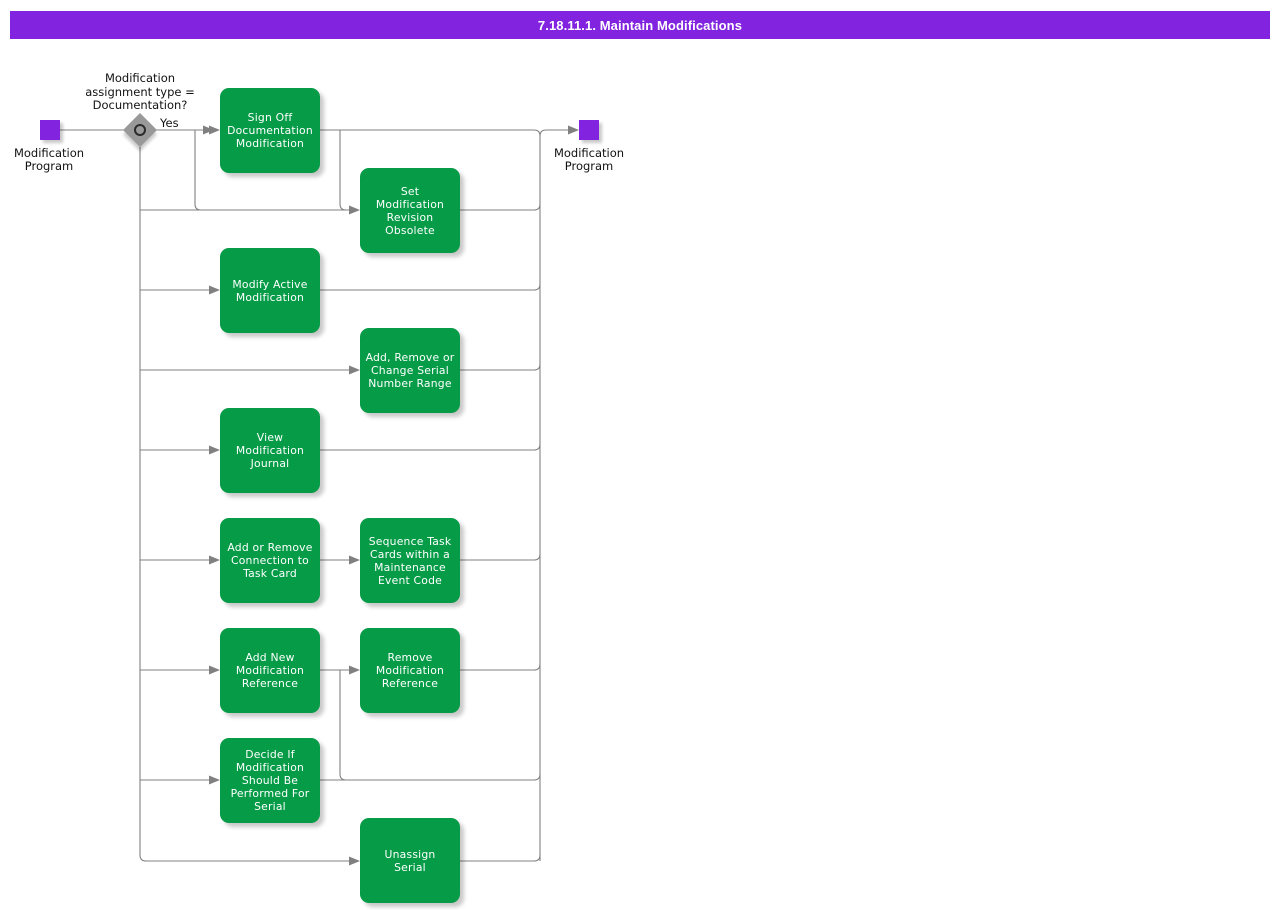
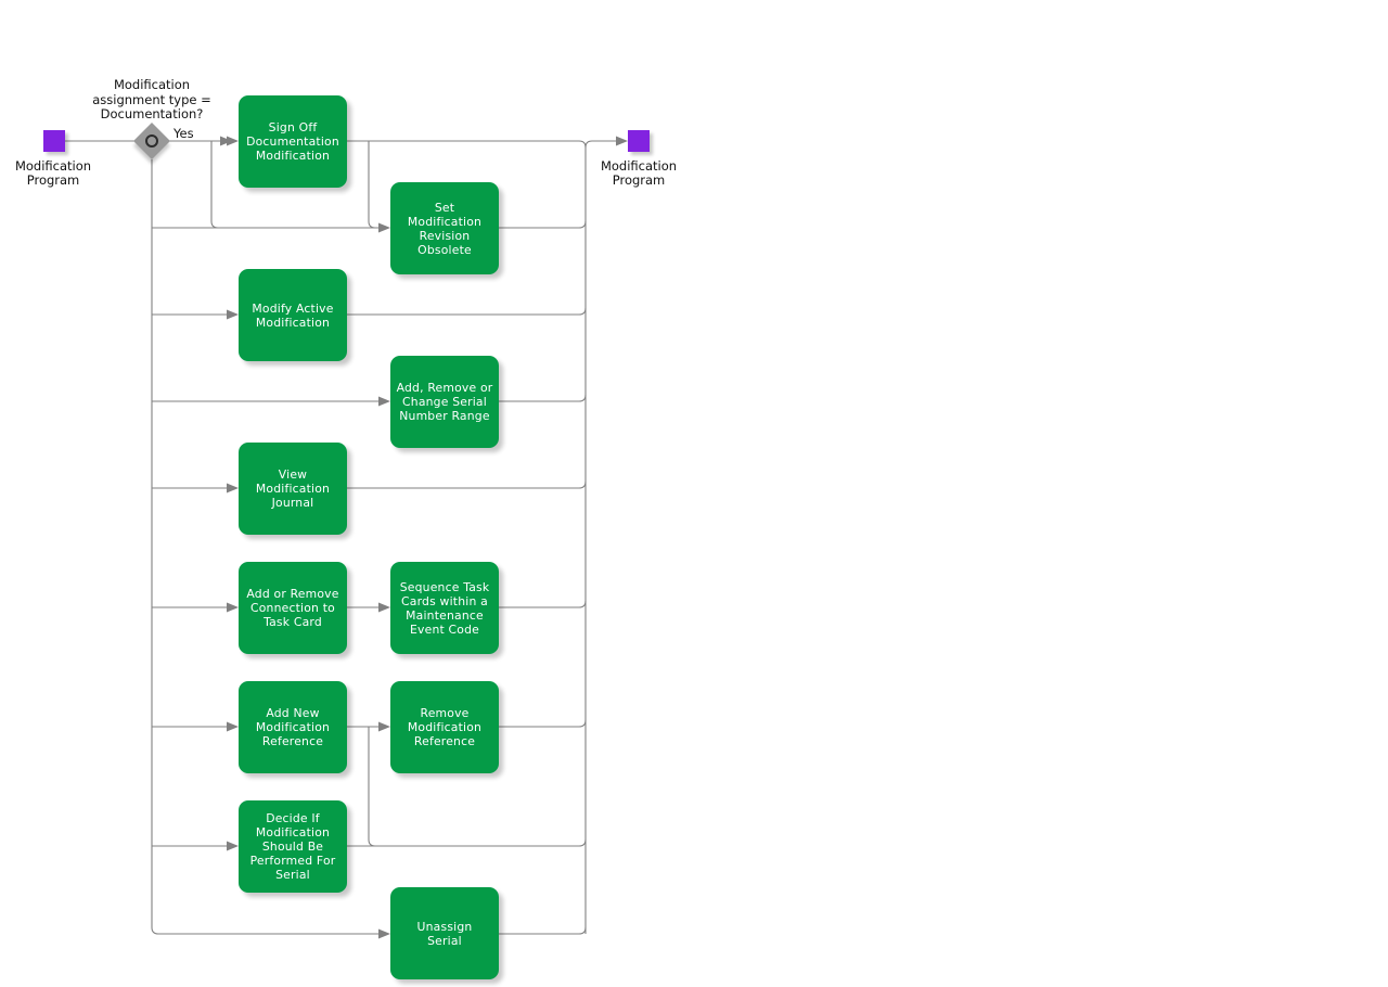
- 7.18.11.1. Maintain Modifications
  Modification
  Program
  Modification
  Program
  Modification
  assignment type =
  Documentation?
  Yes
  Sign Off
  Documentation
  Modification
  Set Modification
  Revision
  Obsolete
  Modify Active
  Modification
  Add, Remove or
  Change Serial
  Number Range
  View
  Modification
  Journal
  Add or Remove
  Connection to
  Task Card
  Sequence Task
  Cards within a
  Maintenance
  Event Code
  Add New
  Modification
  Reference
  Remove
  Modification
  Reference
  Decide If
  Modification
  Should Be
  Performed For
  Serial
  Unassign
  Serial
